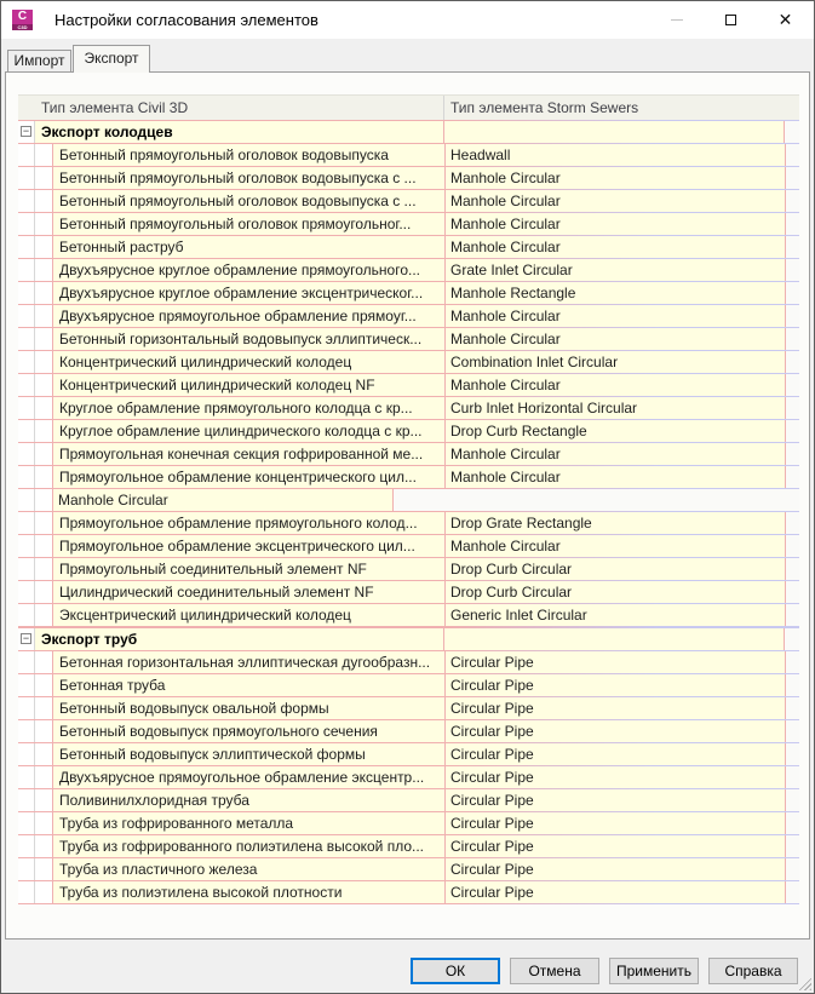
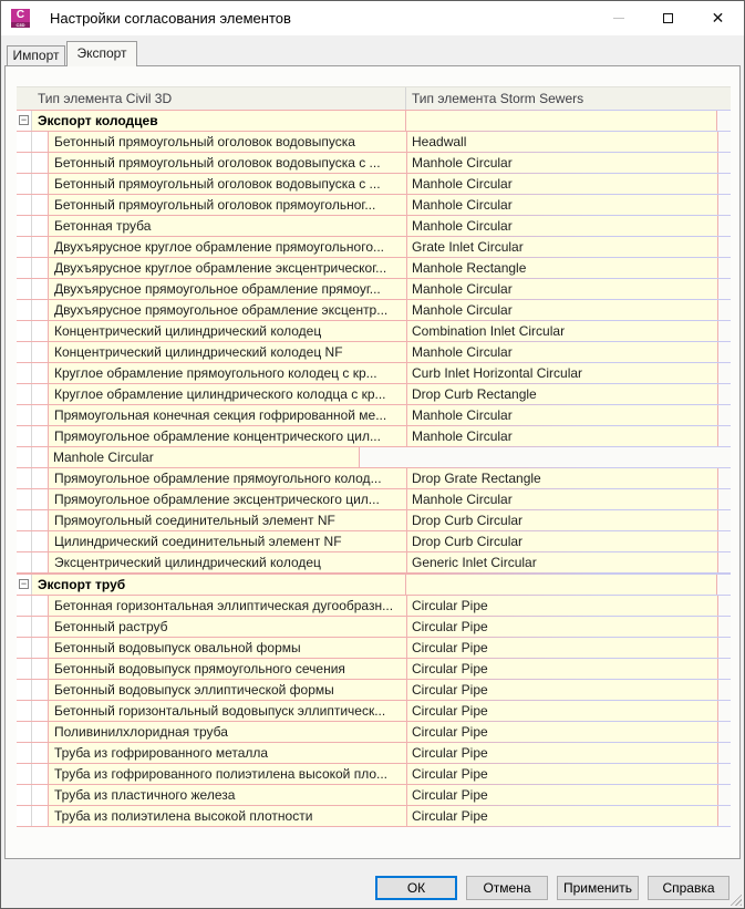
  C
  Настройки согласования элементов
  ✕
  Импорт
  Экспорт
  Тип элемента Civil 3D
  Тип элемента Storm Sewers
  −
  Экспорт колодцев
  Бетонный прямоугольный оголовок водовыпуска
  Headwall
  Бетонный прямоугольный оголовок водовыпуска с ...
  Manhole Circular
  Бетонный прямоугольный оголовок водовыпуска с ...
  Manhole Circular
  Бетонный прямоугольный оголовок прямоугольног...
  Manhole Circular
- Бетонный раструб
+ Бетонная труба
  Manhole Circular
  Двухъярусное круглое обрамление прямоугольного...
  Grate Inlet Circular
  Двухъярусное круглое обрамление эксцентрическог...
  Manhole Rectangle
  Двухъярусное прямоугольное обрамление прямоуг...
  Manhole Circular
- Бетонный горизонтальный водовыпуск эллиптическ...
+ Двухъярусное прямоугольное обрамление эксцентр...
  Manhole Circular
  Концентрический цилиндрический колодец
  Combination Inlet Circular
  Концентрический цилиндрический колодец NF
  Manhole Circular
- Круглое обрамление прямоугольного колодца с кр...
+ Круглое обрамление прямоугольного колодец с кр...
  Curb Inlet Horizontal Circular
  Круглое обрамление цилиндрического колодца с кр...
  Drop Curb Rectangle
  Прямоугольная конечная секция гофрированной ме...
  Manhole Circular
  Прямоугольное обрамление концентрического цил...
  Manhole Circular
  Manhole Circular
  Прямоугольное обрамление прямоугольного колод...
  Drop Grate Rectangle
  Прямоугольное обрамление эксцентрического цил...
  Manhole Circular
  Прямоугольный соединительный элемент NF
  Drop Curb Circular
  Цилиндрический соединительный элемент NF
  Drop Curb Circular
  Эксцентрический цилиндрический колодец
  Generic Inlet Circular
  −
  Экспорт труб
  Бетонная горизонтальная эллиптическая дугообразн...
  Circular Pipe
- Бетонная труба
+ Бетонный раструб
  Circular Pipe
  Бетонный водовыпуск овальной формы
  Circular Pipe
  Бетонный водовыпуск прямоугольного сечения
  Circular Pipe
  Бетонный водовыпуск эллиптической формы
  Circular Pipe
- Двухъярусное прямоугольное обрамление эксцентр...
+ Бетонный горизонтальный водовыпуск эллиптическ...
  Circular Pipe
  Поливинилхлоридная труба
  Circular Pipe
  Труба из гофрированного металла
  Circular Pipe
  Труба из гофрированного полиэтилена высокой пло...
  Circular Pipe
  Труба из пластичного железа
  Circular Pipe
  Труба из полиэтилена высокой плотности
  Circular Pipe
  ОК
  Отмена
  Применить
  Справка
